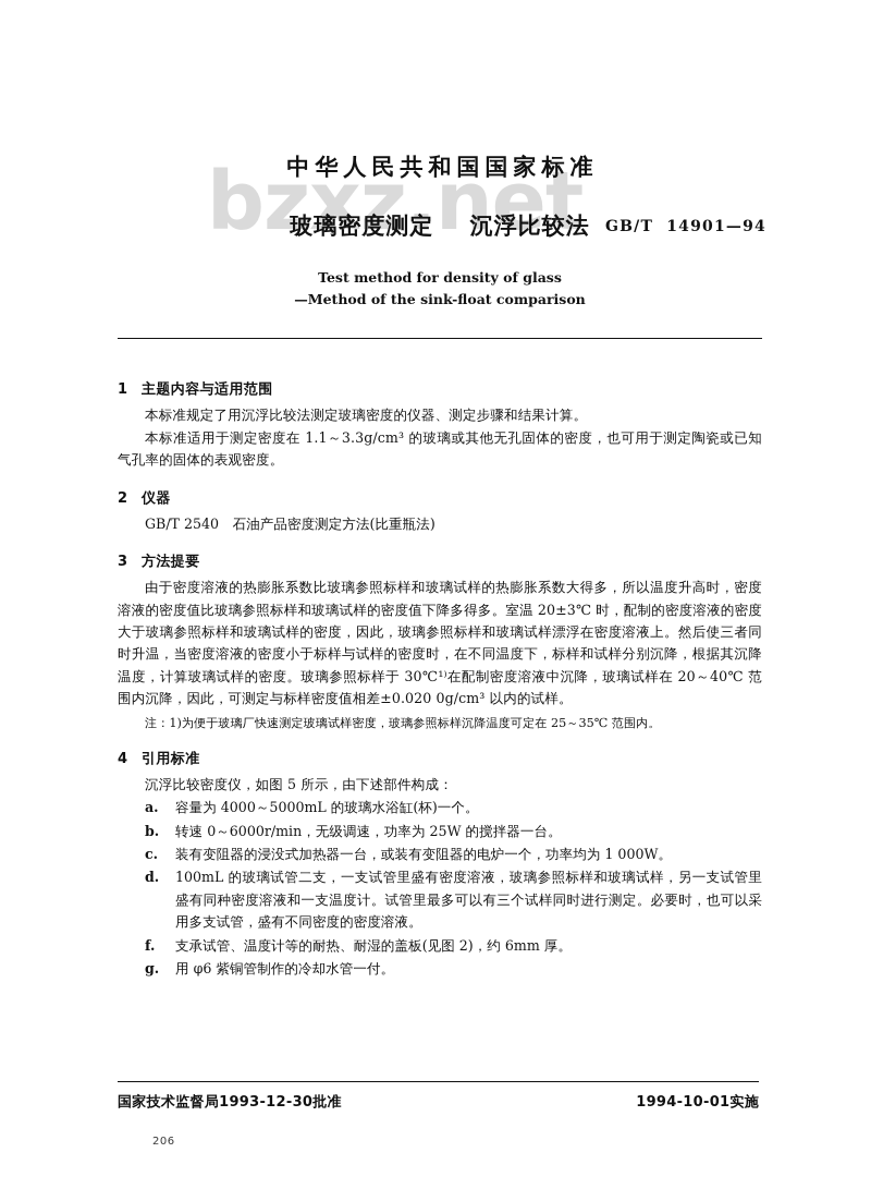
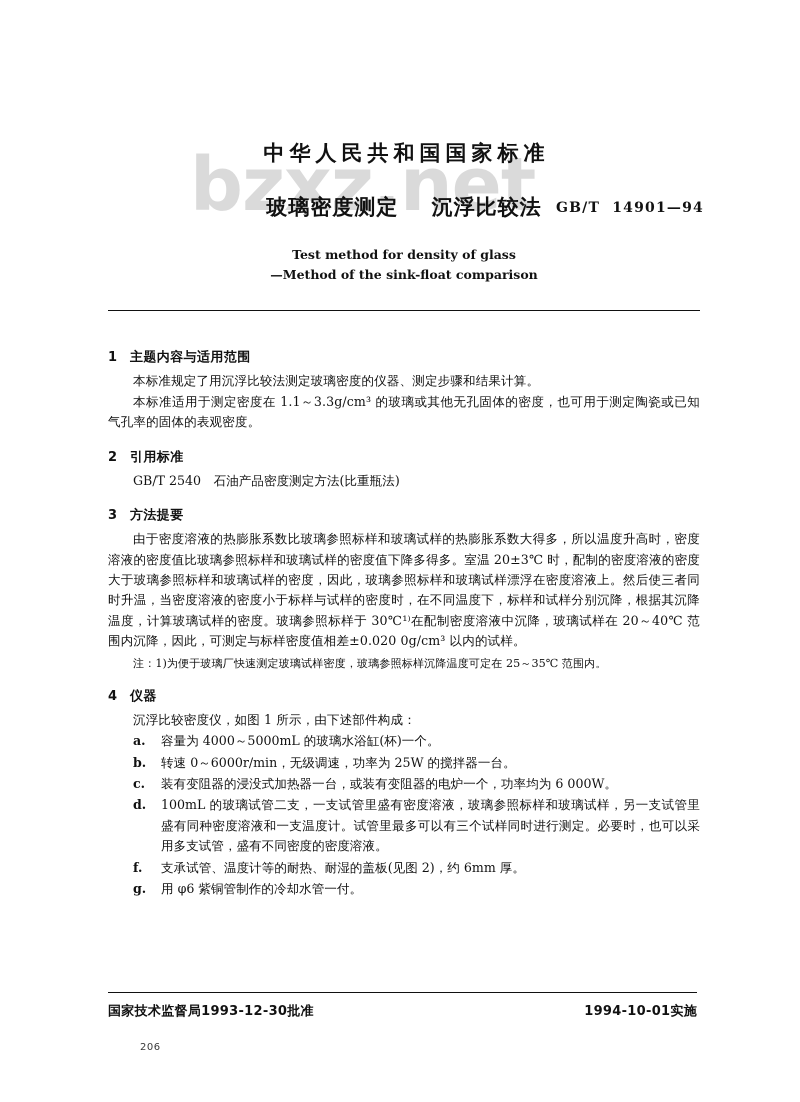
  bzxz.net
  中华人民共和国国家标准
  玻璃密度测定 沉浮比较法
  GB/T 14901—94
  Test method for density of glass
  —Method of the sink-float comparison
  1 主题内容与适用范围
  本标准规定了用沉浮比较法测定玻璃密度的仪器、测定步骤和结果计算。
  本标准适用于测定密度在 1.1～3.3g/cm³ 的玻璃或其他无孔固体的密度，也可用于测定陶瓷或已知气孔率的固体的表观密度。
- 2 仪器
+ 2 引用标准
  GB/T 2540 石油产品密度测定方法(比重瓶法)
  3 方法提要
  由于密度溶液的热膨胀系数比玻璃参照标样和玻璃试样的热膨胀系数大得多，所以温度升高时，密度溶液的密度值比玻璃参照标样和玻璃试样的密度值下降多得多。室温 20±3℃ 时，配制的密度溶液的密度大于玻璃参照标样和玻璃试样的密度，因此，玻璃参照标样和玻璃试样漂浮在密度溶液上。然后使三者同时升温，当密度溶液的密度小于标样与试样的密度时，在不同温度下，标样和试样分别沉降，根据其沉降温度，计算玻璃试样的密度。玻璃参照标样于 30℃¹⁾在配制密度溶液中沉降，玻璃试样在 20～40℃ 范围内沉降，因此，可测定与标样密度值相差±0.020 0g/cm³ 以内的试样。
  注：1)为便于玻璃厂快速测定玻璃试样密度，玻璃参照标样沉降温度可定在 25～35℃ 范围内。
- 4 引用标准
+ 4 仪器
- 沉浮比较密度仪，如图 5 所示，由下述部件构成：
+ 沉浮比较密度仪，如图 1 所示，由下述部件构成：
  a.
  容量为 4000～5000mL 的玻璃水浴缸(杯)一个。
  b.
  转速 0～6000r/min，无级调速，功率为 25W 的搅拌器一台。
  c.
- 装有变阻器的浸没式加热器一台，或装有变阻器的电炉一个，功率均为 1 000W。
+ 装有变阻器的浸没式加热器一台，或装有变阻器的电炉一个，功率均为 6 000W。
  d.
  100mL 的玻璃试管二支，一支试管里盛有密度溶液，玻璃参照标样和玻璃试样，另一支试管里盛有同种密度溶液和一支温度计。试管里最多可以有三个试样同时进行测定。必要时，也可以采用多支试管，盛有不同密度的密度溶液。
  f.
  支承试管、温度计等的耐热、耐湿的盖板(见图 2)，约 6mm 厚。
  g.
  用 φ6 紫铜管制作的冷却水管一付。
  国家技术监督局1993-12-30批准
  1994-10-01实施
  206
